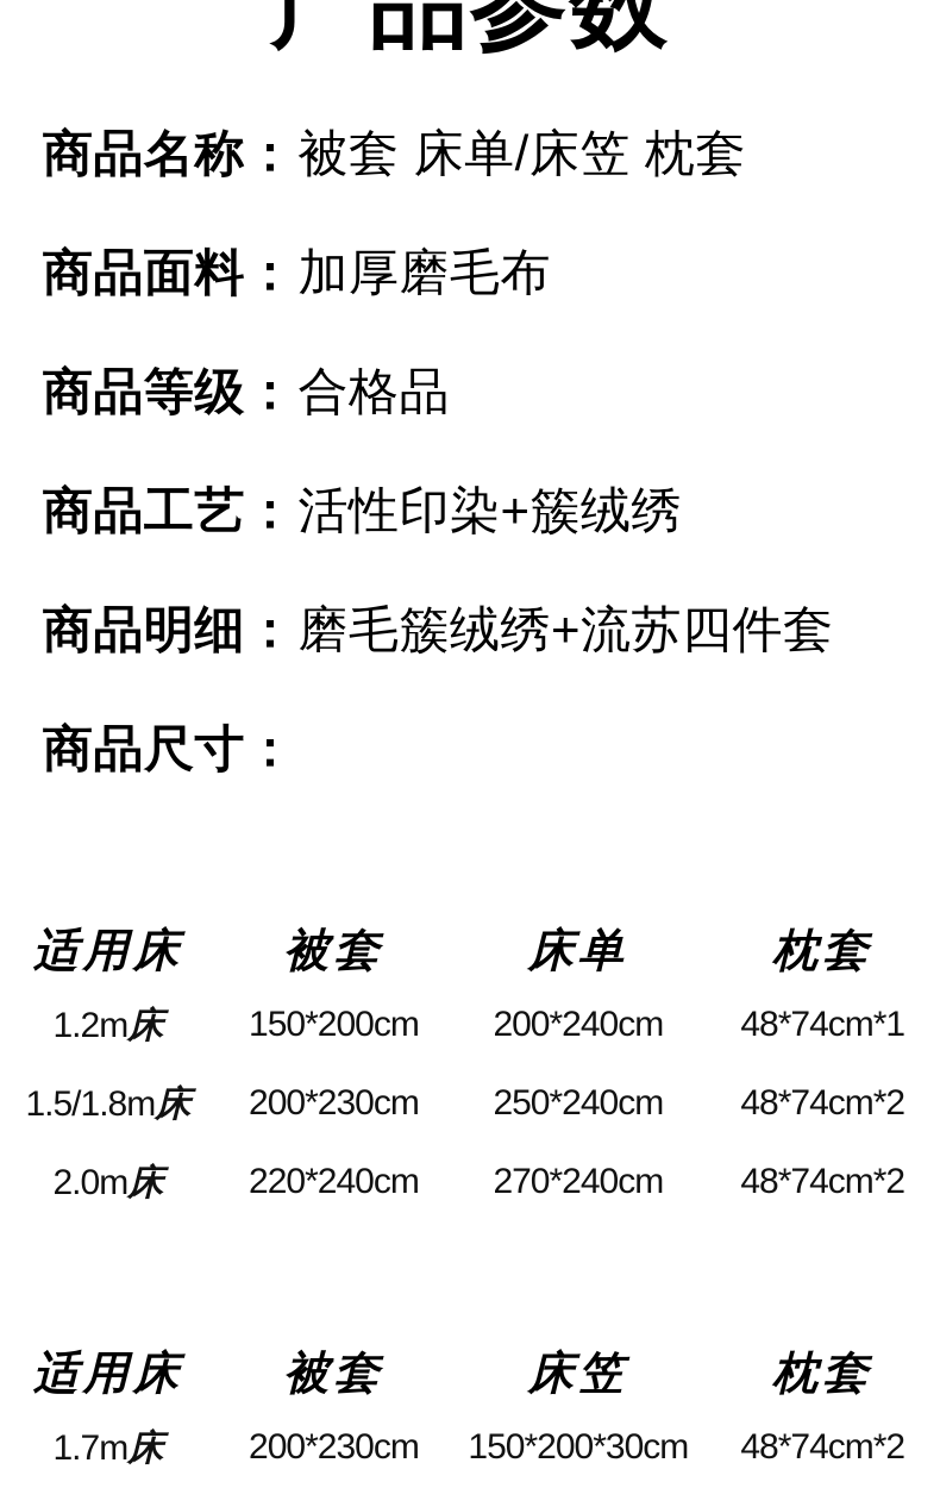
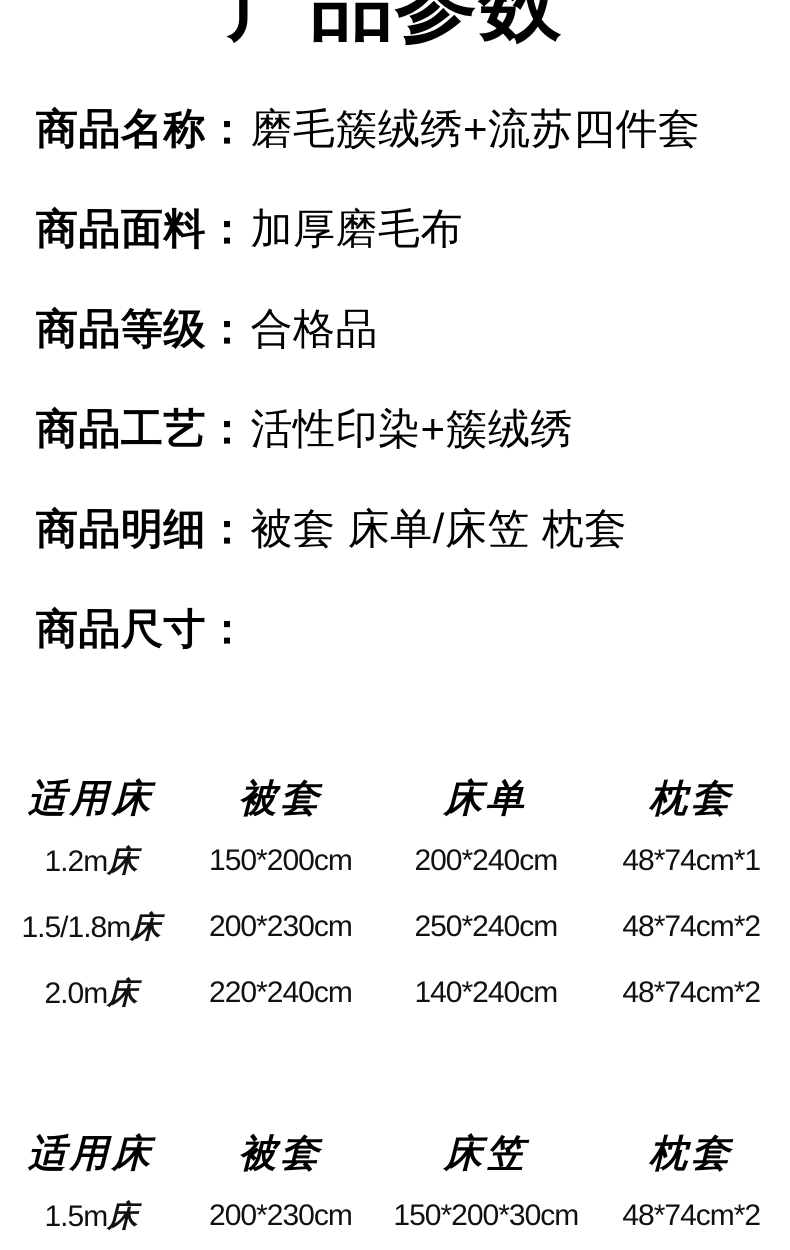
  产品参数
- 商品名称：被套 床单/床笠 枕套
+ 商品名称：磨毛簇绒绣+流苏四件套
  商品面料：加厚磨毛布
  商品等级：合格品
  商品工艺：活性印染+簇绒绣
- 商品明细：磨毛簇绒绣+流苏四件套
+ 商品明细：被套 床单/床笠 枕套
  商品尺寸：
  适用床
  被套
  床单
  枕套
  1.2m床
  150*200cm
  200*240cm
  48*74cm*1
  1.5/1.8m床
  200*230cm
  250*240cm
  48*74cm*2
  2.0m床
  220*240cm
- 270*240cm
+ 140*240cm
  48*74cm*2
  适用床
  被套
  床笠
  枕套
- 1.7m床
+ 1.5m床
  200*230cm
  150*200*30cm
  48*74cm*2
